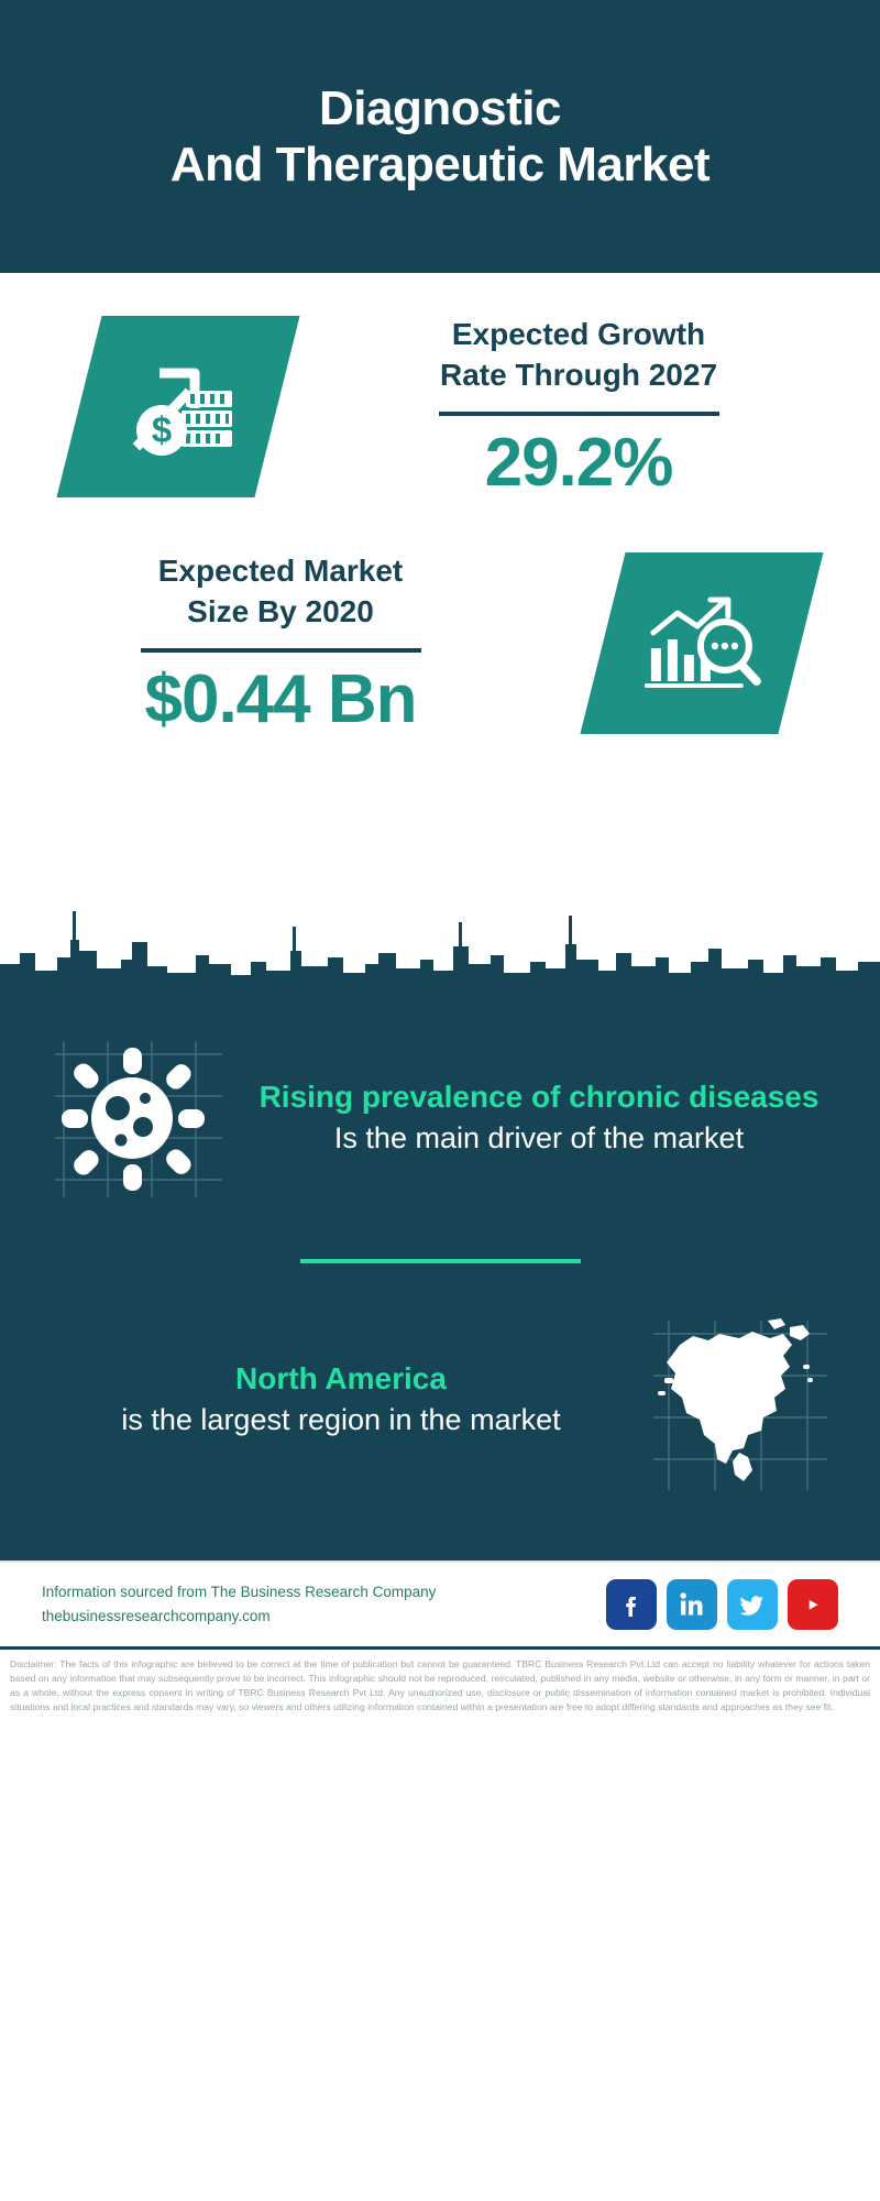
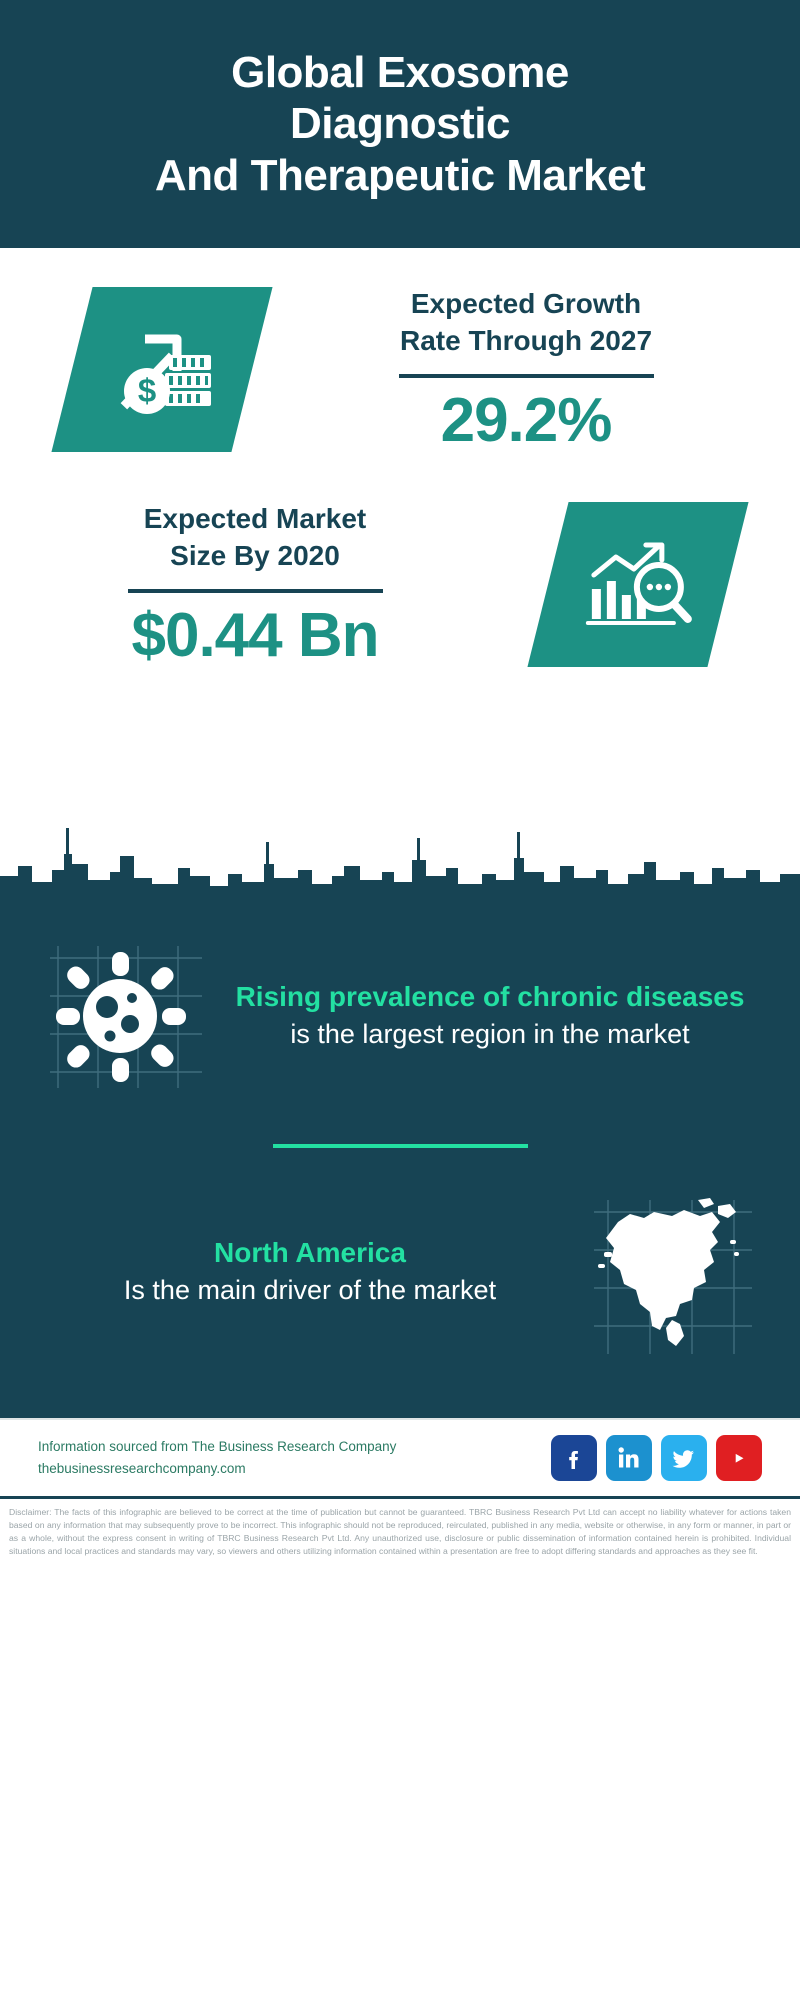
+ Global Exosome
  Diagnostic
  And Therapeutic Market
  Expected Growth
  Rate Through 2027
  29.2%
  Expected Market
  Size By 2020
  $0.44 Bn
  Rising prevalence of chronic diseases
- Is the main driver of the market
+ is the largest region in the market
  North America
- is the largest region in the market
+ Is the main driver of the market
  Information sourced from The Business Research Company
  thebusinessresearchcompany.com
- Disclaimer: The facts of this infographic are believed to be correct at the time of publication but cannot be guaranteed. TBRC Business Research Pvt Ltd can accept no liability whatever for actions taken based on any information that may subsequently prove to be incorrect. This infographic should not be reproduced, reirculated, published in any media, website or otherwise, in any form or manner, in part or as a whole, without the express consent in writing of TBRC Business Research Pvt Ltd. Any unauthorized use, disclosure or public dissemination of information contained market is prohibited. Individual situations and local practices and standards may vary, so viewers and others utilizing information contained within a presentation are free to adopt differing standards and approaches as they see fit.
+ Disclaimer: The facts of this infographic are believed to be correct at the time of publication but cannot be guaranteed. TBRC Business Research Pvt Ltd can accept no liability whatever for actions taken based on any information that may subsequently prove to be incorrect. This infographic should not be reproduced, reirculated, published in any media, website or otherwise, in any form or manner, in part or as a whole, without the express consent in writing of TBRC Business Research Pvt Ltd. Any unauthorized use, disclosure or public dissemination of information contained herein is prohibited. Individual situations and local practices and standards may vary, so viewers and others utilizing information contained within a presentation are free to adopt differing standards and approaches as they see fit.
